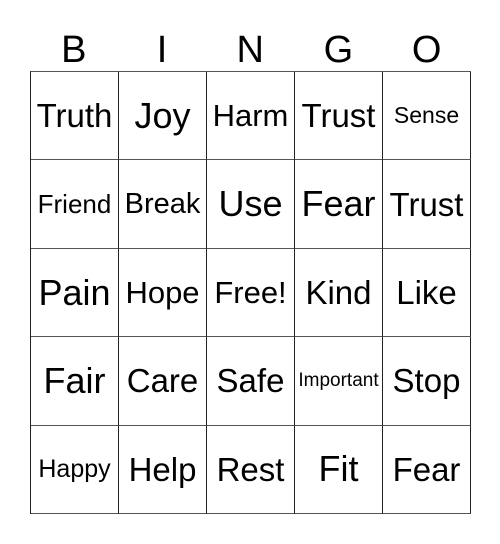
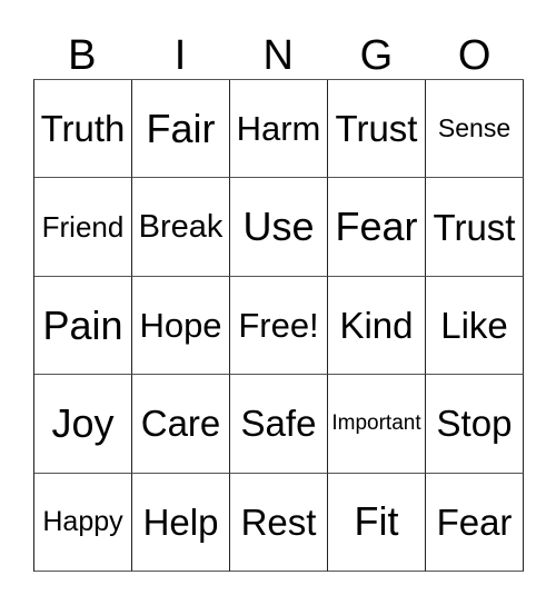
  B
  I
  N
  G
  O
  Truth
- Joy
+ Fair
  Harm
  Trust
  Sense
  Friend
  Break
  Use
  Fear
  Trust
  Pain
  Hope
  Free!
  Kind
  Like
- Fair
+ Joy
  Care
  Safe
  Important
  Stop
  Happy
  Help
  Rest
  Fit
  Fear
